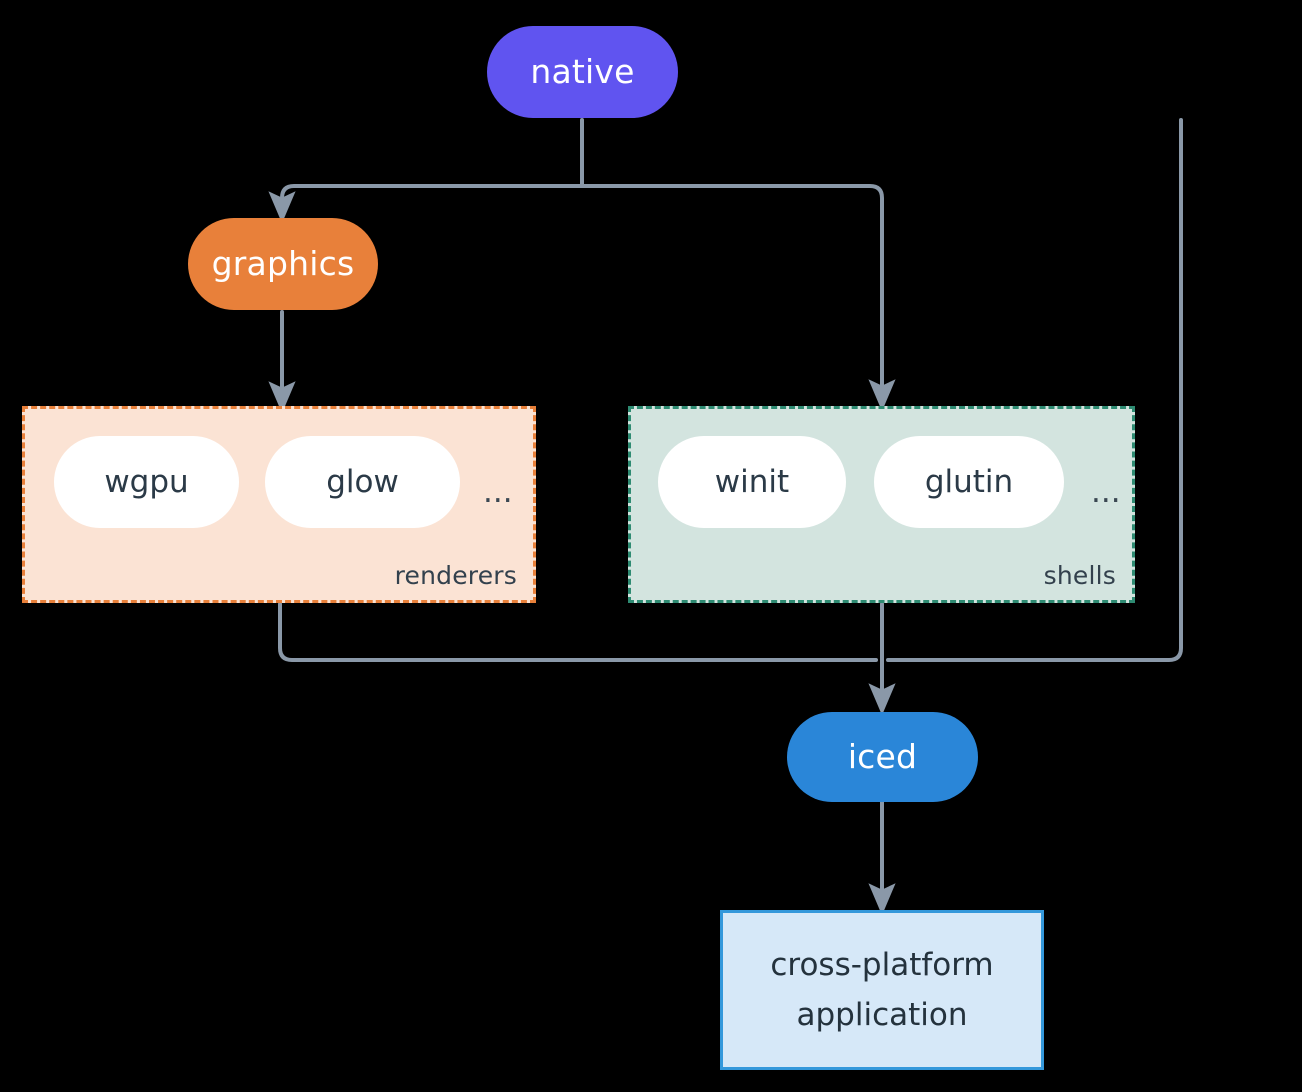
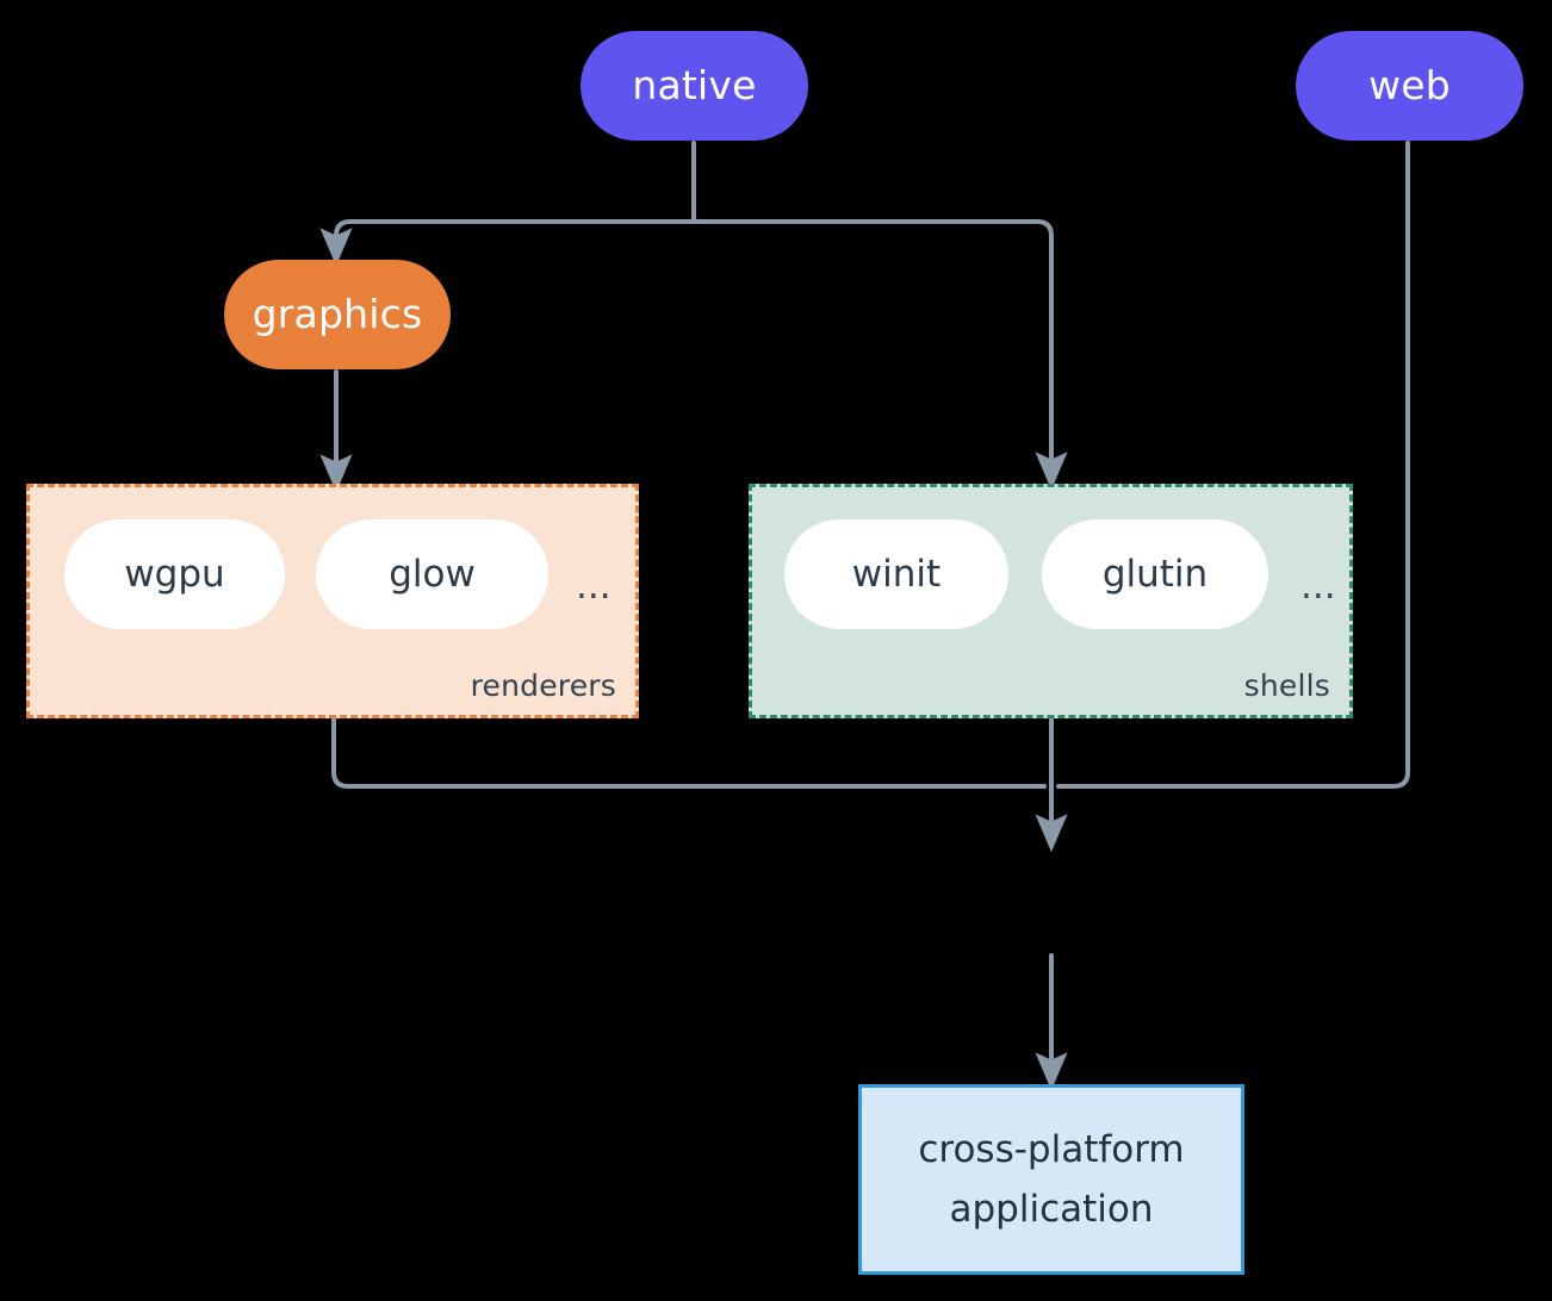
  native
+ web
  graphics
  wgpu
  glow
  ...
  renderers
  winit
  glutin
  ...
  shells
- iced
  cross-platform
  application
